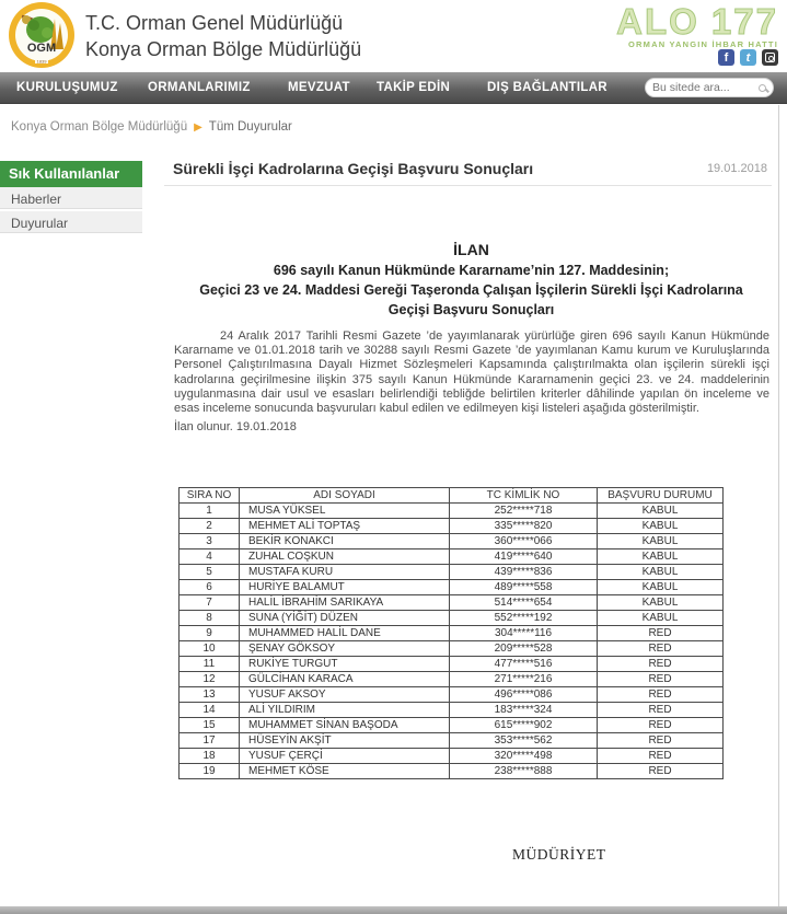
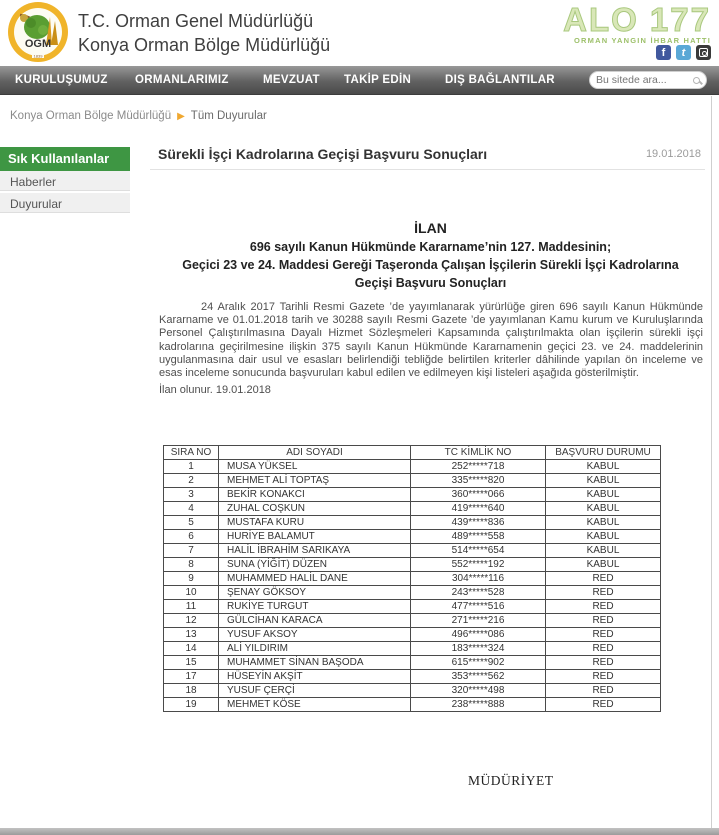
  OGM
  T.C. Orman Genel Müdürlüğü
  Konya Orman Bölge Müdürlüğü
  ALO 177
  ORMAN YANGIN İHBAR HATTI
  f
  t
  KURULUŞUMUZ
  ORMANLARIMIZ
  MEVZUAT
  TAKİP EDİN
  DIŞ BAĞLANTILAR
  Bu sitede ara...
  Konya Orman Bölge Müdürlüğü ▶ Tüm Duyurular
  Sık Kullanılanlar
  Haberler
  Duyurular
  Sürekli İşçi Kadrolarına Geçişi Başvuru Sonuçları
  19.01.2018
  İLAN
  696 sayılı Kanun Hükmünde Kararname’nin 127. Maddesinin;
  Geçici 23 ve 24. Maddesi Gereği Taşeronda Çalışan İşçilerin Sürekli İşçi Kadrolarına
  Geçişi Başvuru Sonuçları
  24 Aralık 2017 Tarihli Resmi Gazete ’de yayımlanarak yürürlüğe giren 696 sayılı Kanun Hükmünde Kararname ve 01.01.2018 tarih ve 30288 sayılı Resmi Gazete ’de yayımlanan Kamu kurum ve Kuruluşlarında Personel Çalıştırılmasına Dayalı Hizmet Sözleşmeleri Kapsamında çalıştırılmakta olan işçilerin sürekli işçi kadrolarına geçirilmesine ilişkin 375 sayılı Kanun Hükmünde Kararnamenin geçici 23. ve 24. maddelerinin uygulanmasına dair usul ve esasları belirlendiği tebliğde belirtilen kriterler dâhilinde yapılan ön inceleme ve esas inceleme sonucunda başvuruları kabul edilen ve edilmeyen kişi listeleri aşağıda gösterilmiştir.
  İlan olunur. 19.01.2018
  SIRA NO	ADI SOYADI	TC KİMLİK NO	BAŞVURU DURUMU
  1	MUSA YÜKSEL	252*****718	KABUL
  2	MEHMET ALİ TOPTAŞ	335*****820	KABUL
  3	BEKİR KONAKCI	360*****066	KABUL
  4	ZUHAL COŞKUN	419*****640	KABUL
  5	MUSTAFA KURU	439*****836	KABUL
  6	HURİYE BALAMUT	489*****558	KABUL
  7	HALİL İBRAHİM SARIKAYA	514*****654	KABUL
  8	SUNA (YİĞİT) DÜZEN	552*****192	KABUL
  9	MUHAMMED HALİL DANE	304*****116	RED
- 10	ŞENAY GÖKSOY	209*****528	RED
+ 10	ŞENAY GÖKSOY	243*****528	RED
  11	RUKİYE TURGUT	477*****516	RED
  12	GÜLCİHAN KARACA	271*****216	RED
  13	YUSUF AKSOY	496*****086	RED
  14	ALİ YILDIRIM	183*****324	RED
  15	MUHAMMET SİNAN BAŞODA	615*****902	RED
  17	HÜSEYİN AKŞİT	353*****562	RED
  18	YUSUF ÇERÇİ	320*****498	RED
  19	MEHMET KÖSE	238*****888	RED
  MÜDÜRİYET
